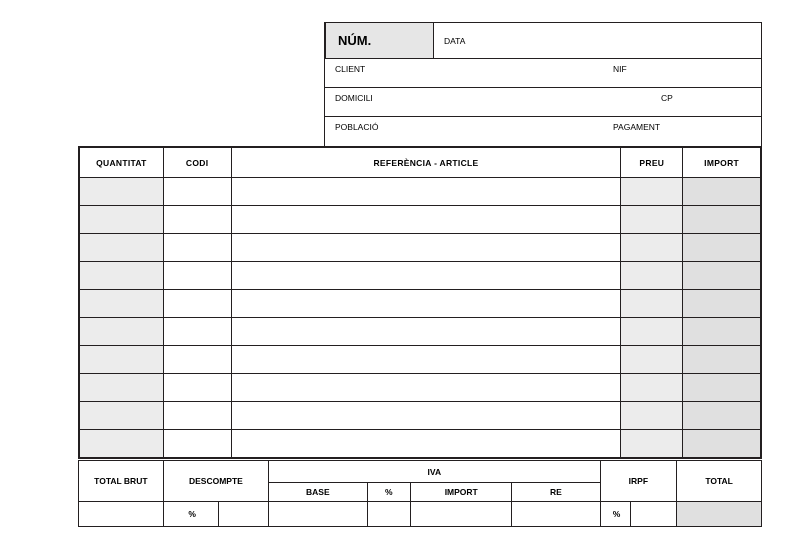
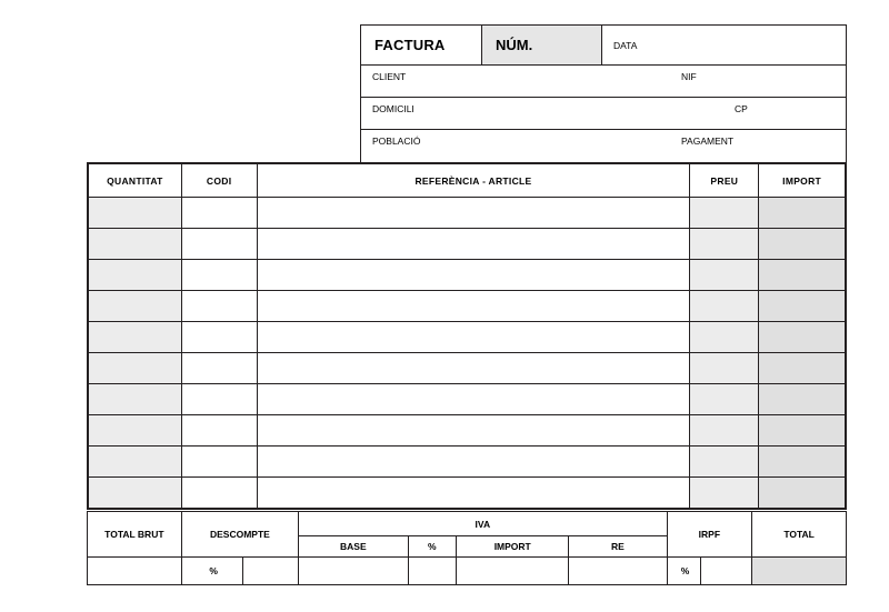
+ FACTURA
  NÚM.
  DATA
  CLIENT
  NIF
  DOMICILI
  CP
  POBLACIÓ
  PAGAMENT
  QUANTITAT	CODI	REFERÈNCIA - ARTICLE	PREU	IMPORT
  TOTAL BRUT	DESCOMPTE	IVA	IRPF	TOTAL
  BASE	%	IMPORT	RE
  	%						%
